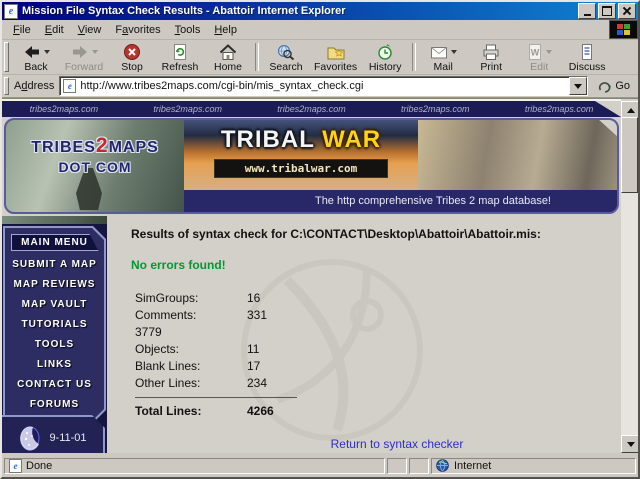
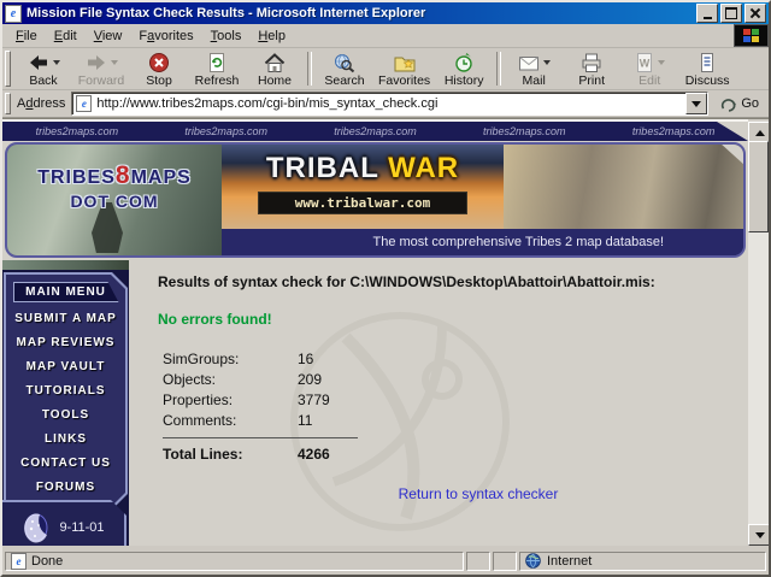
  e
- Mission File Syntax Check Results - Abattoir Internet Explorer
+ Mission File Syntax Check Results - Microsoft Internet Explorer
  File
  Edit
  View
  Favorites
  Tools
  Help
  Back
  Forward
  Stop
  Refresh
  Home
  Search
  Favorites
  History
  Mail
  Print
  W
  Edit
  Discuss
  Address
  e
  http://www.tribes2maps.com/cgi-bin/mis_syntax_check.cgi
  Go
  tribes2maps.com
  tribes2maps.com
  tribes2maps.com
  tribes2maps.com
  tribes2maps.com
- TRIBES2MAPS
+ TRIBES8MAPS
  DOT COM
  TRIBAL WAR
  www.tribalwar.com
- The http comprehensive Tribes 2 map database!
+ The most comprehensive Tribes 2 map database!
  MAIN MENU
  SUBMIT A MAP
  MAP REVIEWS
  MAP VAULT
  TUTORIALS
  TOOLS
  LINKS
  CONTACT US
  FORUMS
  9-11-01
- Results of syntax check for C:\CONTACT\Desktop\Abattoir\Abattoir.mis:
+ Results of syntax check for C:\WINDOWS\Desktop\Abattoir\Abattoir.mis:
  No errors found!
  SimGroups:
  16
- Comments:
+ Objects:
- 331
+ 209
+ Properties:
  3779
- Objects:
+ Comments:
  11
- Blank Lines:
- 17
- Other Lines:
- 234
  Total Lines:
  4266
  Return to syntax checker
  e
  Done
  Internet
